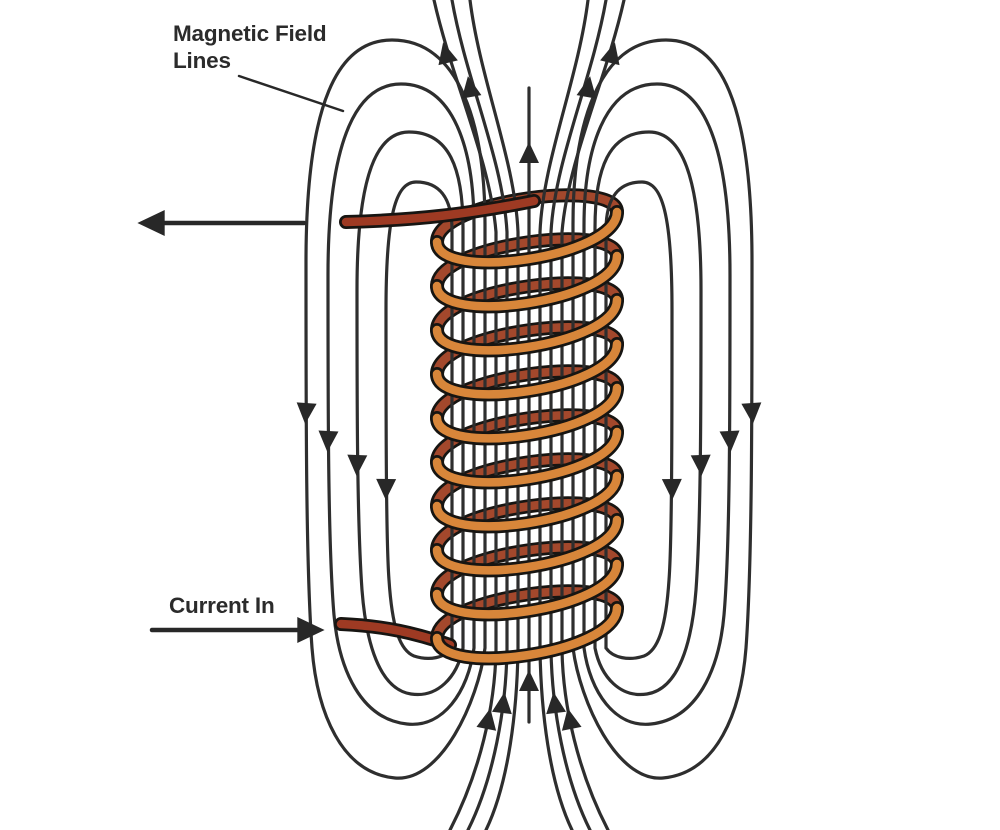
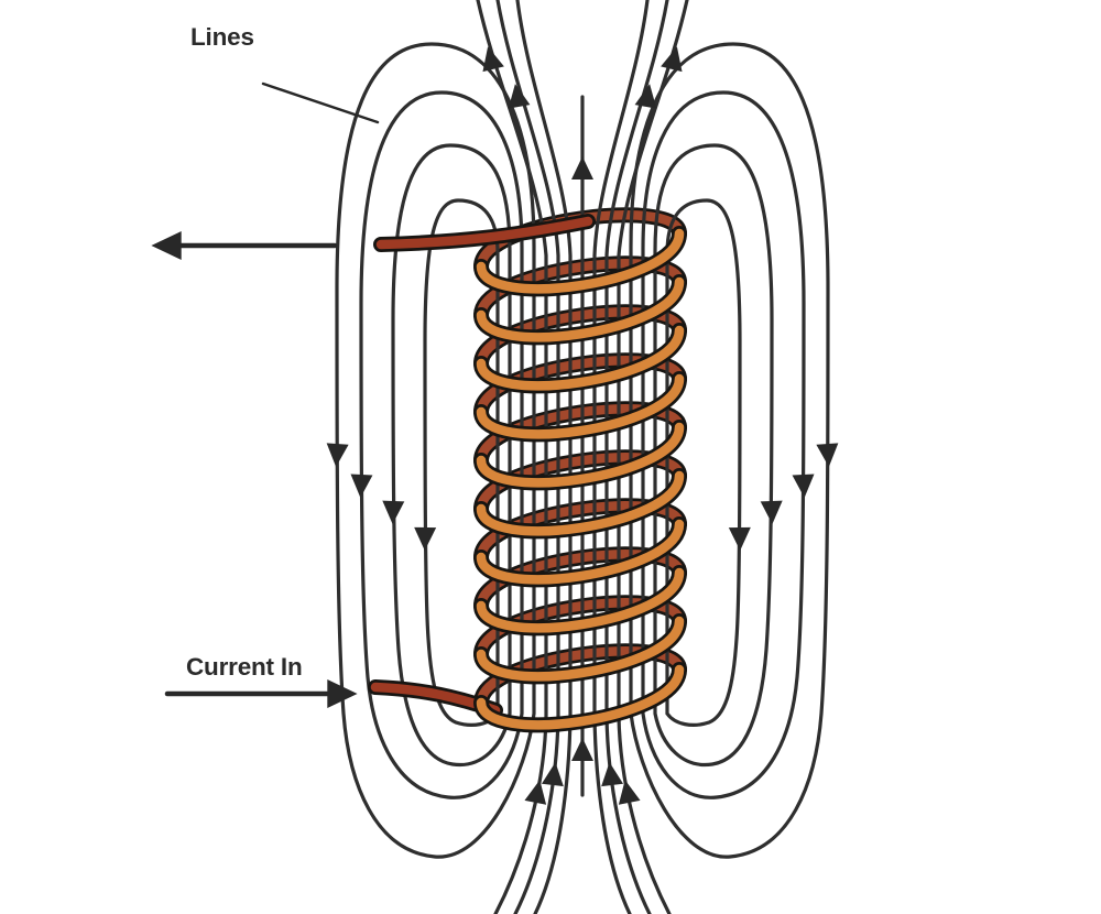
- Magnetic Field
  Lines
  Current In
